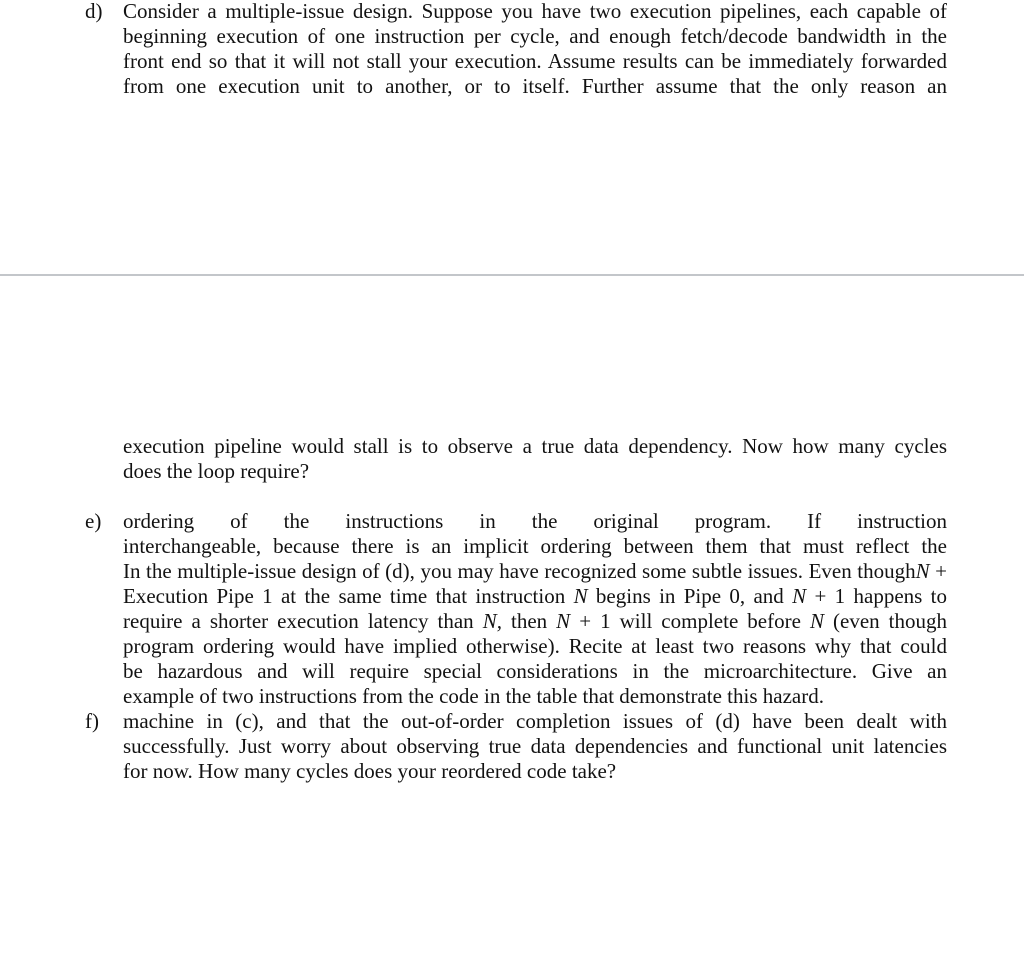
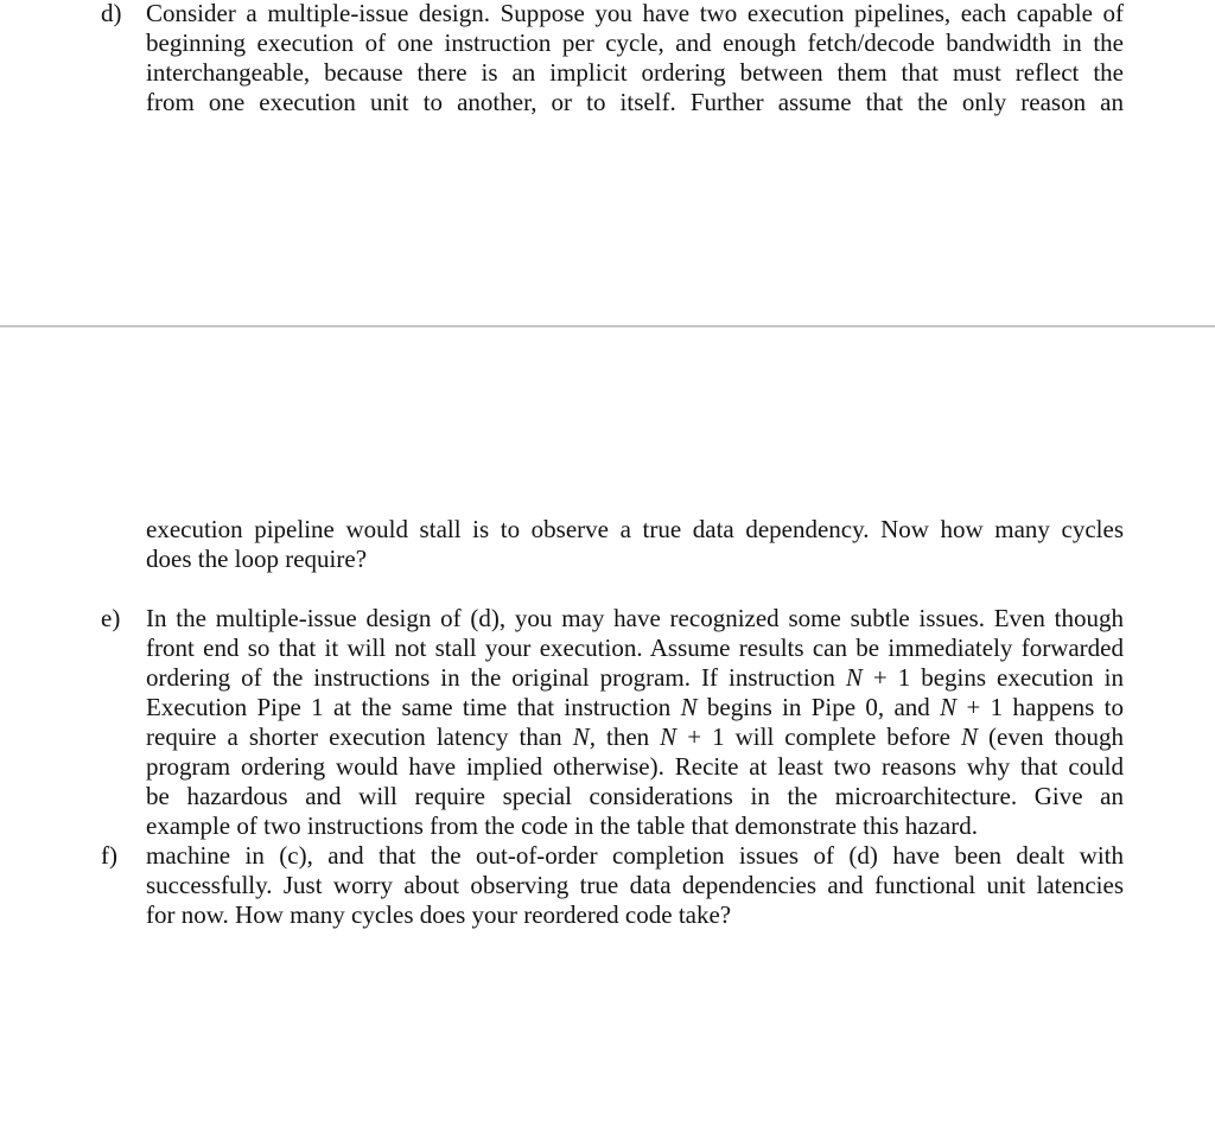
  d)
  Consider a multiple-issue design. Suppose you have two execution pipelines, each capable of
  beginning execution of one instruction per cycle, and enough fetch/decode bandwidth in the
- front end so that it will not stall your execution. Assume results can be immediately forwarded
+ interchangeable, because there is an implicit ordering between them that must reflect the
  from one execution unit to another, or to itself. Further assume that the only reason an
  execution pipeline would stall is to observe a true data dependency. Now how many cycles
  does the loop require?
  e)
- ordering of the instructions in the original program. If instruction
+ In the multiple-issue design of (d), you may have recognized some subtle issues. Even though
- interchangeable, because there is an implicit ordering between them that must reflect the
+ front end so that it will not stall your execution. Assume results can be immediately forwarded
- In the multiple-issue design of (d), you may have recognized some subtle issues. Even thoughN +
+ ordering of the instructions in the original program. If instruction N + 1 begins execution in
  Execution Pipe 1 at the same time that instruction N begins in Pipe 0, and N + 1 happens to
  require a shorter execution latency than N, then N + 1 will complete before N (even though
  program ordering would have implied otherwise). Recite at least two reasons why that could
  be hazardous and will require special considerations in the microarchitecture. Give an
  example of two instructions from the code in the table that demonstrate this hazard.
  f)
  machine in (c), and that the out-of-order completion issues of (d) have been dealt with
  successfully. Just worry about observing true data dependencies and functional unit latencies
  for now. How many cycles does your reordered code take?
